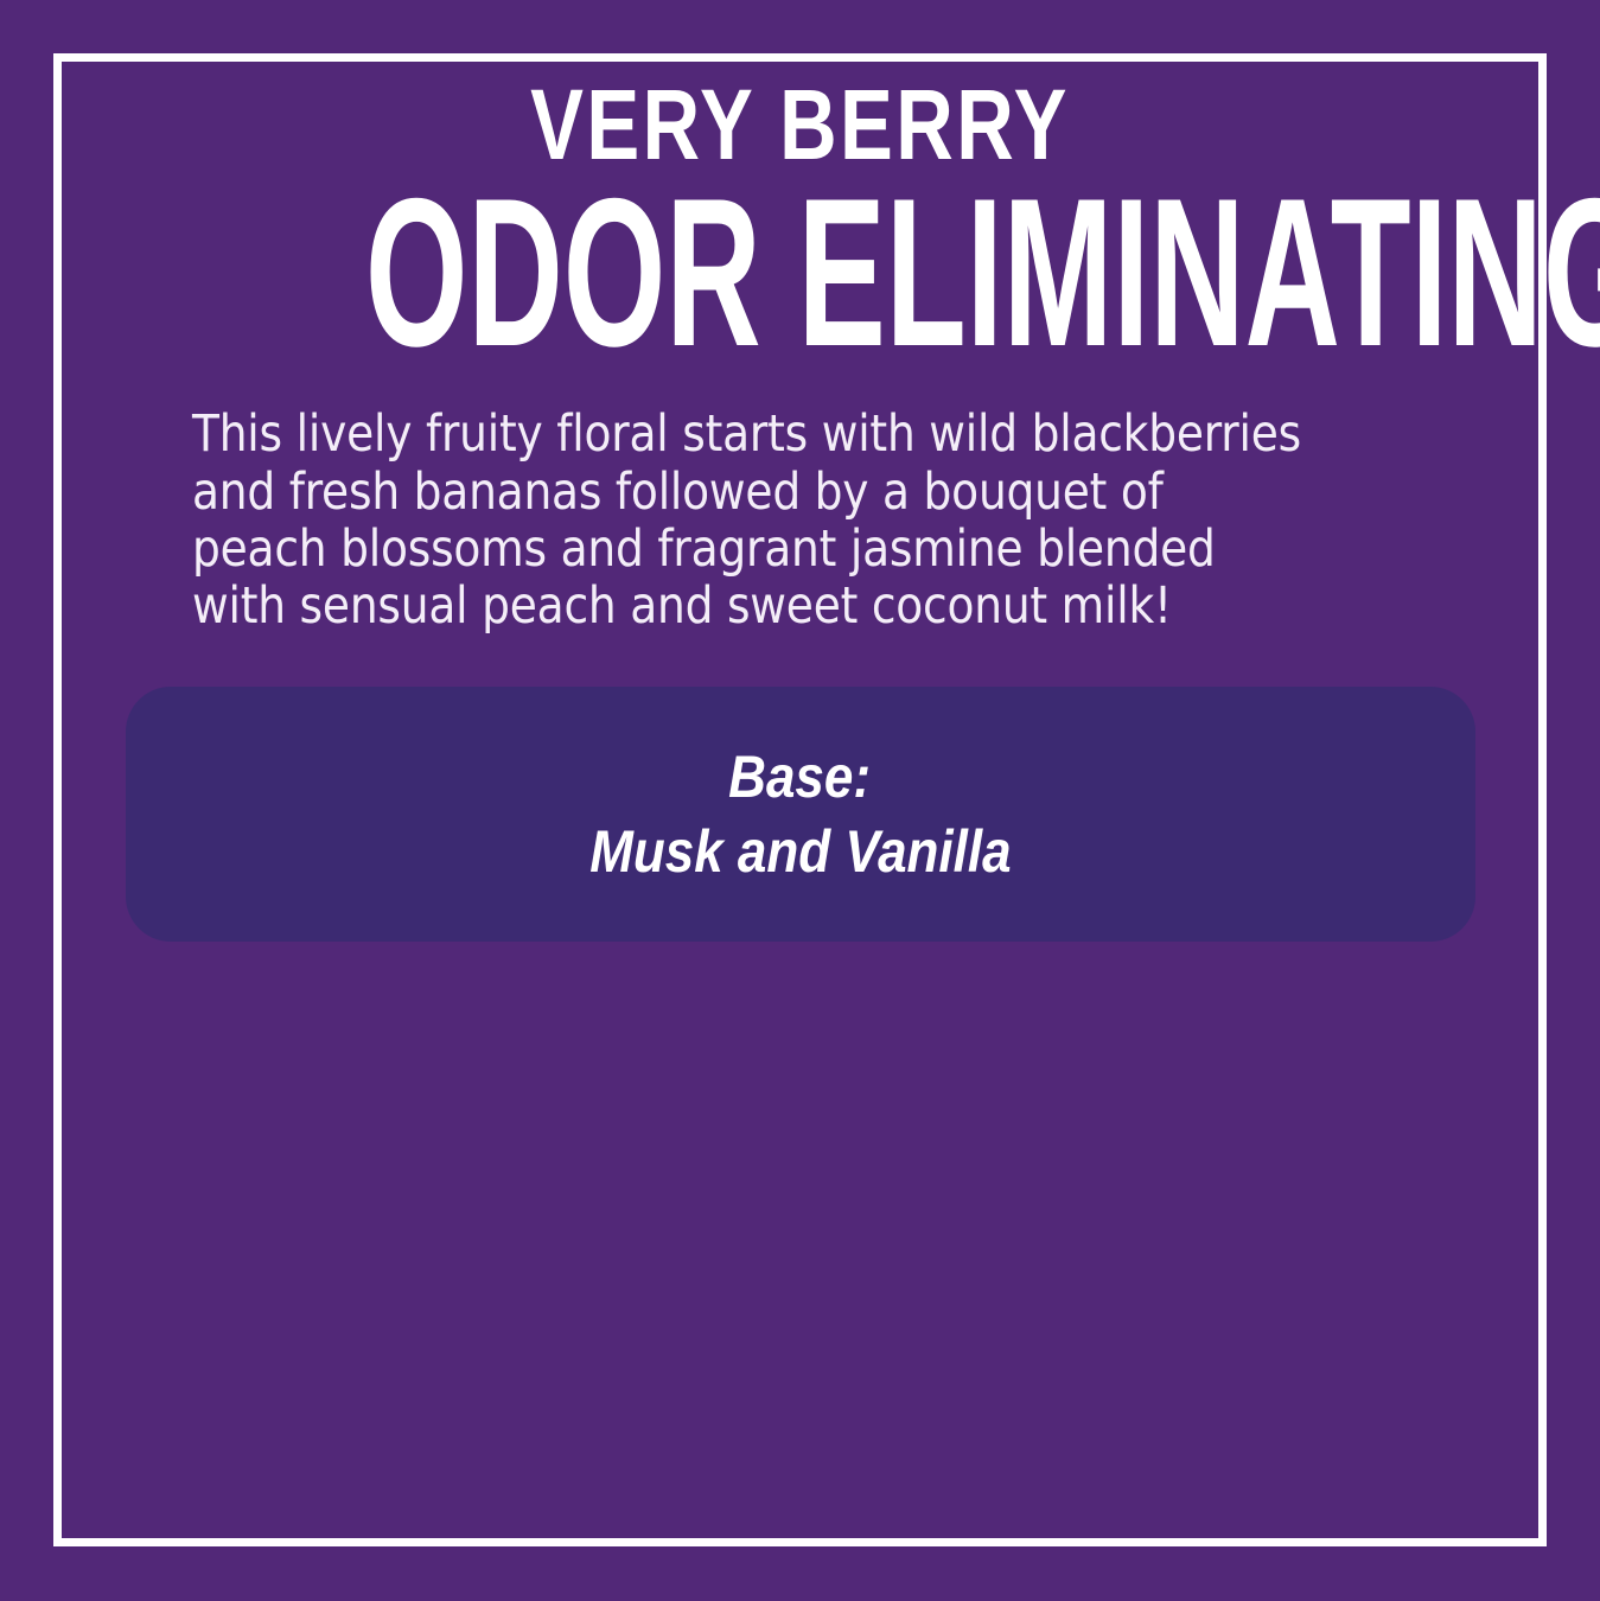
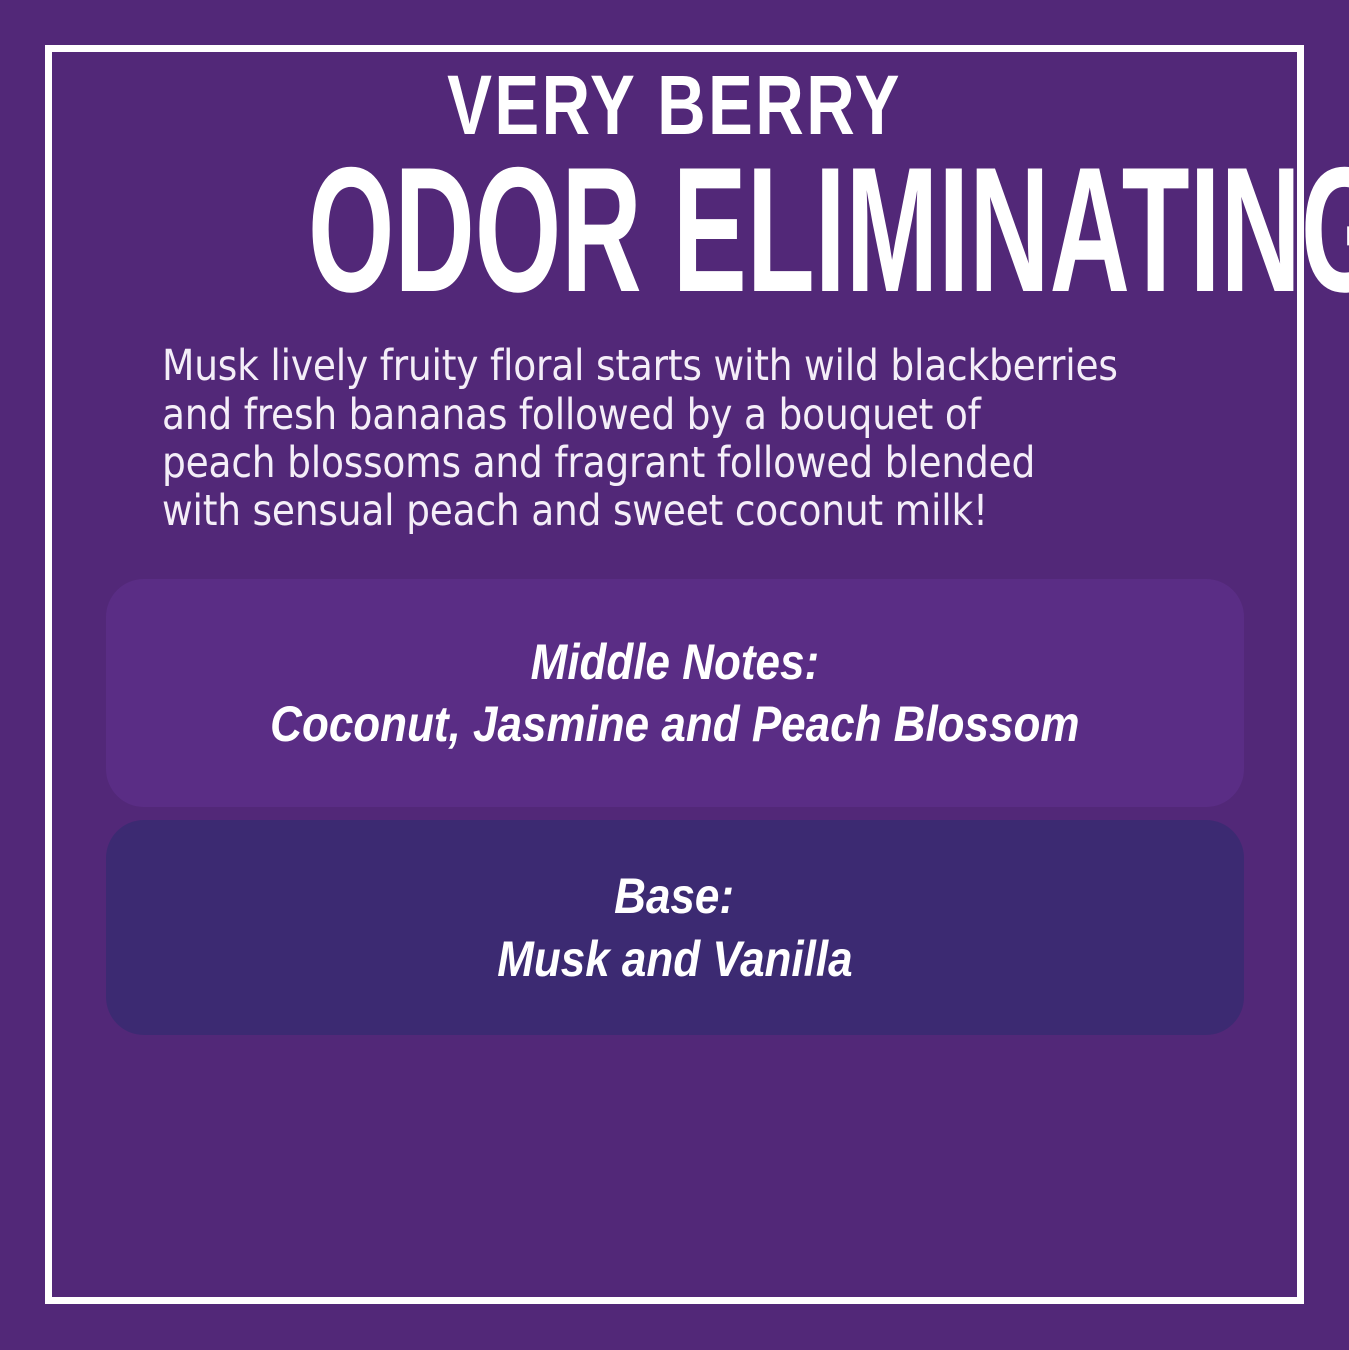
  VERY BERRY
  ODOR ELIMINATING
- This lively fruity floral starts with wild blackberries
+ Musk lively fruity floral starts with wild blackberries
  and fresh bananas followed by a bouquet of
- peach blossoms and fragrant jasmine blended
+ peach blossoms and fragrant followed blended
  with sensual peach and sweet coconut milk!
+ Middle Notes:
+ Coconut, Jasmine and Peach Blossom
  Base:
  Musk and Vanilla
